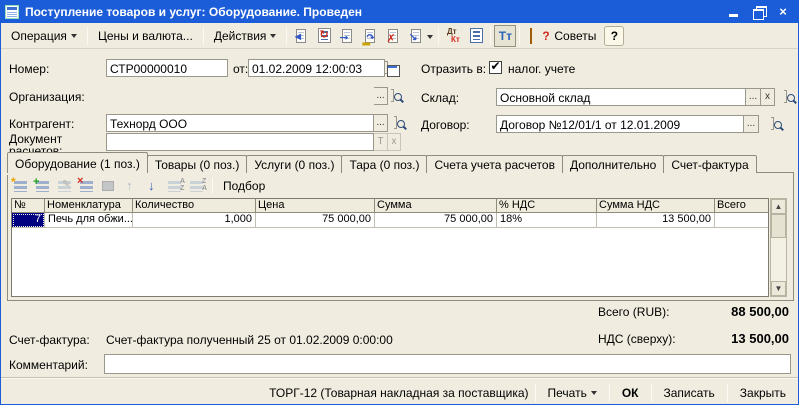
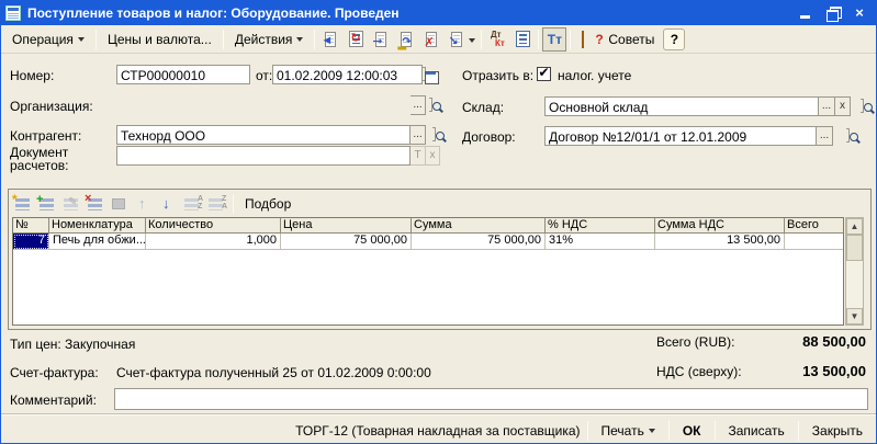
- Поступление товаров и услуг: Оборудование. Проведен
+ Поступление товаров и налог: Оборудование. Проведен
  ×
  Операция
  Цены и валюта...
  Действия
  ◄
  ↻
  ➞
  ▂
  ↷
  ✗
  ↘
  Дт
  Кт
  Тт
  ?
  Советы
  ?
  Номер:
  СТР00000010
  от:
  01.02.2009 12:00:03
  Организация:
  ...
  Контрагент:
  Технорд ООО
  ...
  Документ
  расчетов:
  Т
  x
  Отразить в:
  ✔
  налог. учете
  Склад:
  Основной склад
  ...
  x
  Договор:
  Договор №12/01/1 от 12.01.2009
  ...
- Оборудование (1 поз.)
- Товары (0 поз.)
- Услуги (0 поз.)
- Тара (0 поз.)
- Счета учета расчетов
- Дополнительно
- Счет-фактура
  *
  +
  ✎
  ×
  ↑
  ↓
  Подбор
  №
  Номенклатура
  Количество
  Цена
  Сумма
  % НДС
  Сумма НДС
  Всего
  7
  Печь для обжи...
  1,000
  75 000,00
  75 000,00
- 18%
+ 31%
  13 500,00
  ▲
  ▼
+ Тип цен: Закупочная
  Всего (RUB):
  88 500,00
  Счет-фактура:
  Счет-фактура полученный 25 от 01.02.2009 0:00:00
  НДС (сверху):
  13 500,00
  Комментарий:
  ТОРГ-12 (Товарная накладная за поставщика)
  Печать
  ОК
  Записать
  Закрыть
